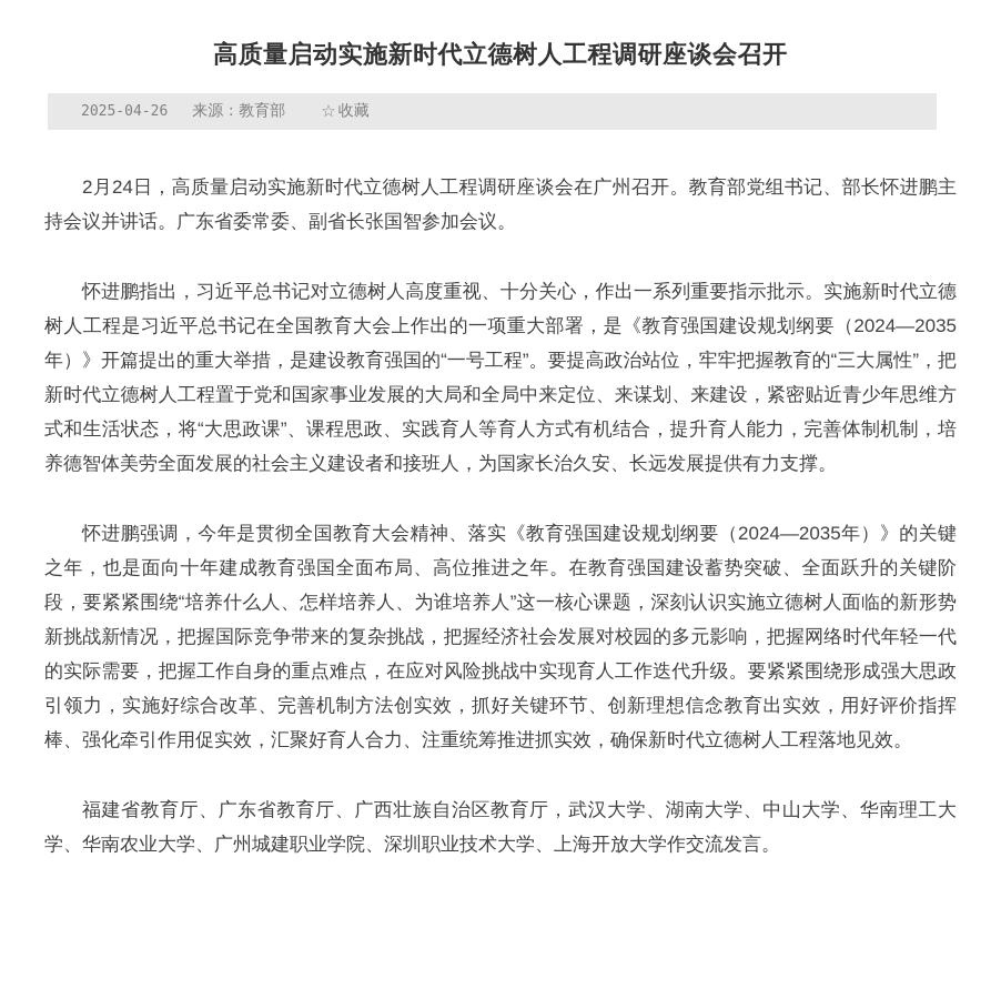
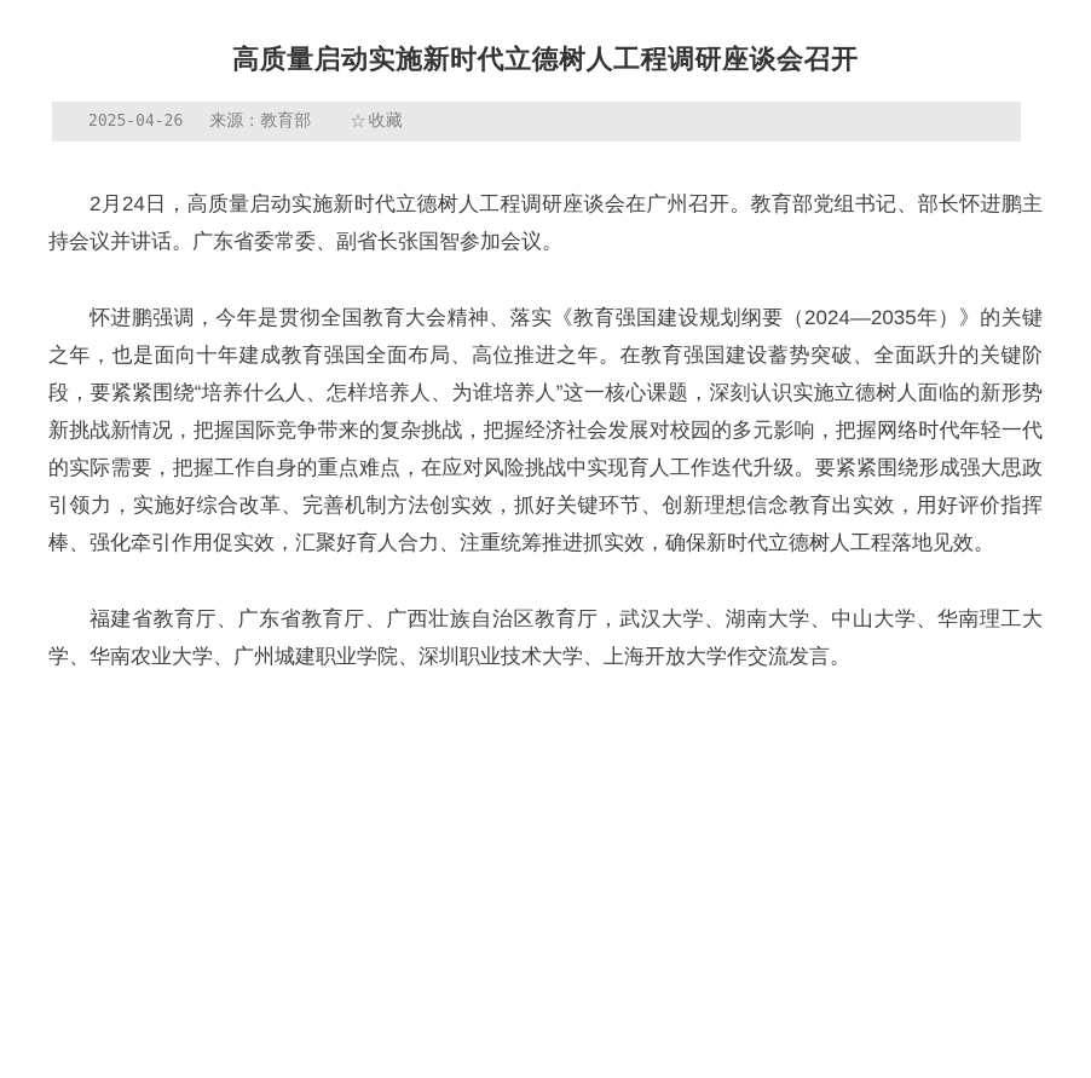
  高质量启动实施新时代立德树人工程调研座谈会召开
  2025-04-26
  来源：教育部
  ☆
  收藏
  2月24日，高质量启动实施新时代立德树人工程调研座谈会在广州召开。教育部党组书记、部长怀进鹏主持会议并讲话。广东省委常委、副省长张国智参加会议。
- 怀进鹏指出，习近平总书记对立德树人高度重视、十分关心，作出一系列重要指示批示。实施新时代立德树人工程是习近平总书记在全国教育大会上作出的一项重大部署，是《教育强国建设规划纲要（2024—2035年）》开篇提出的重大举措，是建设教育强国的“一号工程”。要提高政治站位，牢牢把握教育的“三大属性”，把新时代立德树人工程置于党和国家事业发展的大局和全局中来定位、来谋划、来建设，紧密贴近青少年思维方式和生活状态，将“大思政课”、课程思政、实践育人等育人方式有机结合，提升育人能力，完善体制机制，培养德智体美劳全面发展的社会主义建设者和接班人，为国家长治久安、长远发展提供有力支撑。
  怀进鹏强调，今年是贯彻全国教育大会精神、落实《教育强国建设规划纲要（2024—2035年）》的关键之年，也是面向十年建成教育强国全面布局、高位推进之年。在教育强国建设蓄势突破、全面跃升的关键阶段，要紧紧围绕“培养什么人、怎样培养人、为谁培养人”这一核心课题，深刻认识实施立德树人面临的新形势新挑战新情况，把握国际竞争带来的复杂挑战，把握经济社会发展对校园的多元影响，把握网络时代年轻一代的实际需要，把握工作自身的重点难点，在应对风险挑战中实现育人工作迭代升级。要紧紧围绕形成强大思政引领力，实施好综合改革、完善机制方法创实效，抓好关键环节、创新理想信念教育出实效，用好评价指挥棒、强化牵引作用促实效，汇聚好育人合力、注重统筹推进抓实效，确保新时代立德树人工程落地见效。
  福建省教育厅、广东省教育厅、广西壮族自治区教育厅，武汉大学、湖南大学、中山大学、华南理工大学、华南农业大学、广州城建职业学院、深圳职业技术大学、上海开放大学作交流发言。
